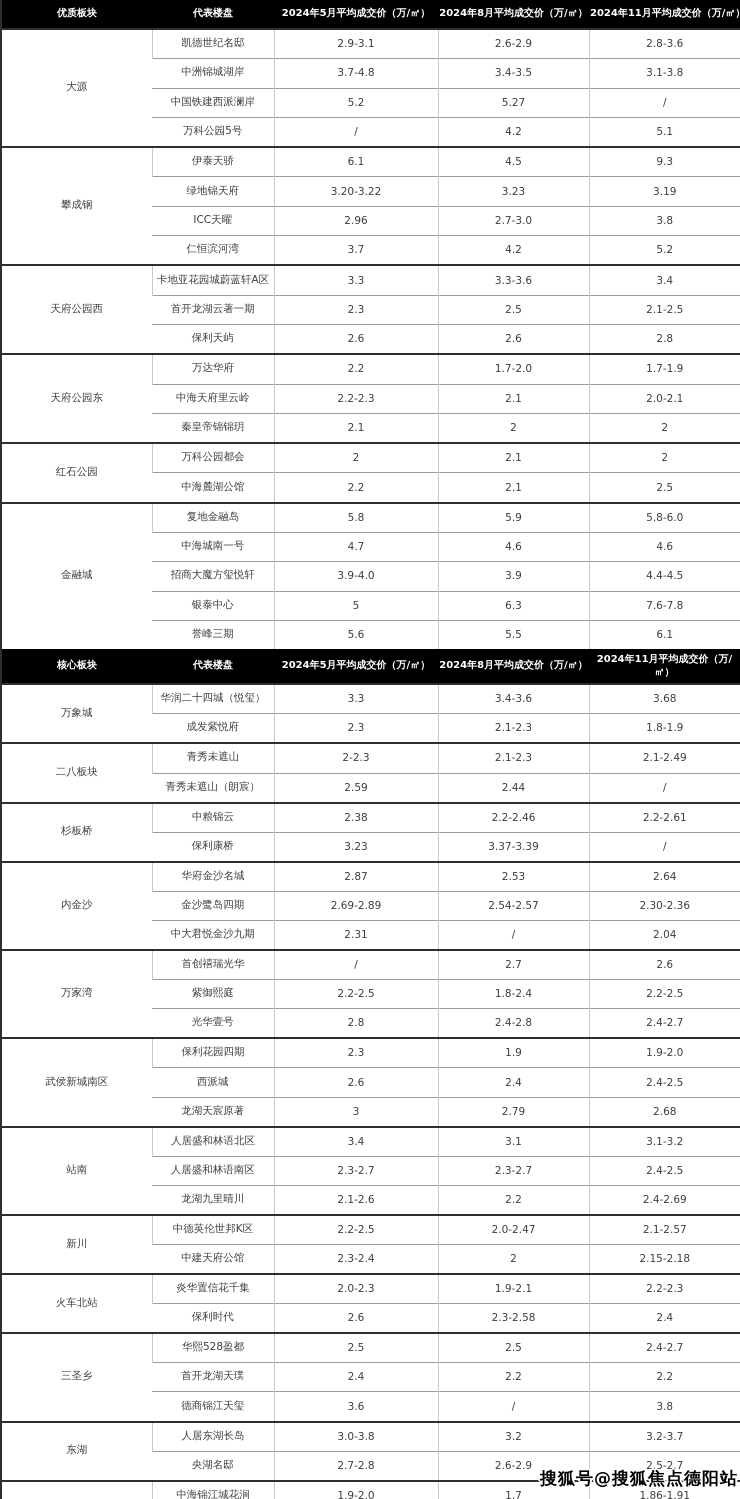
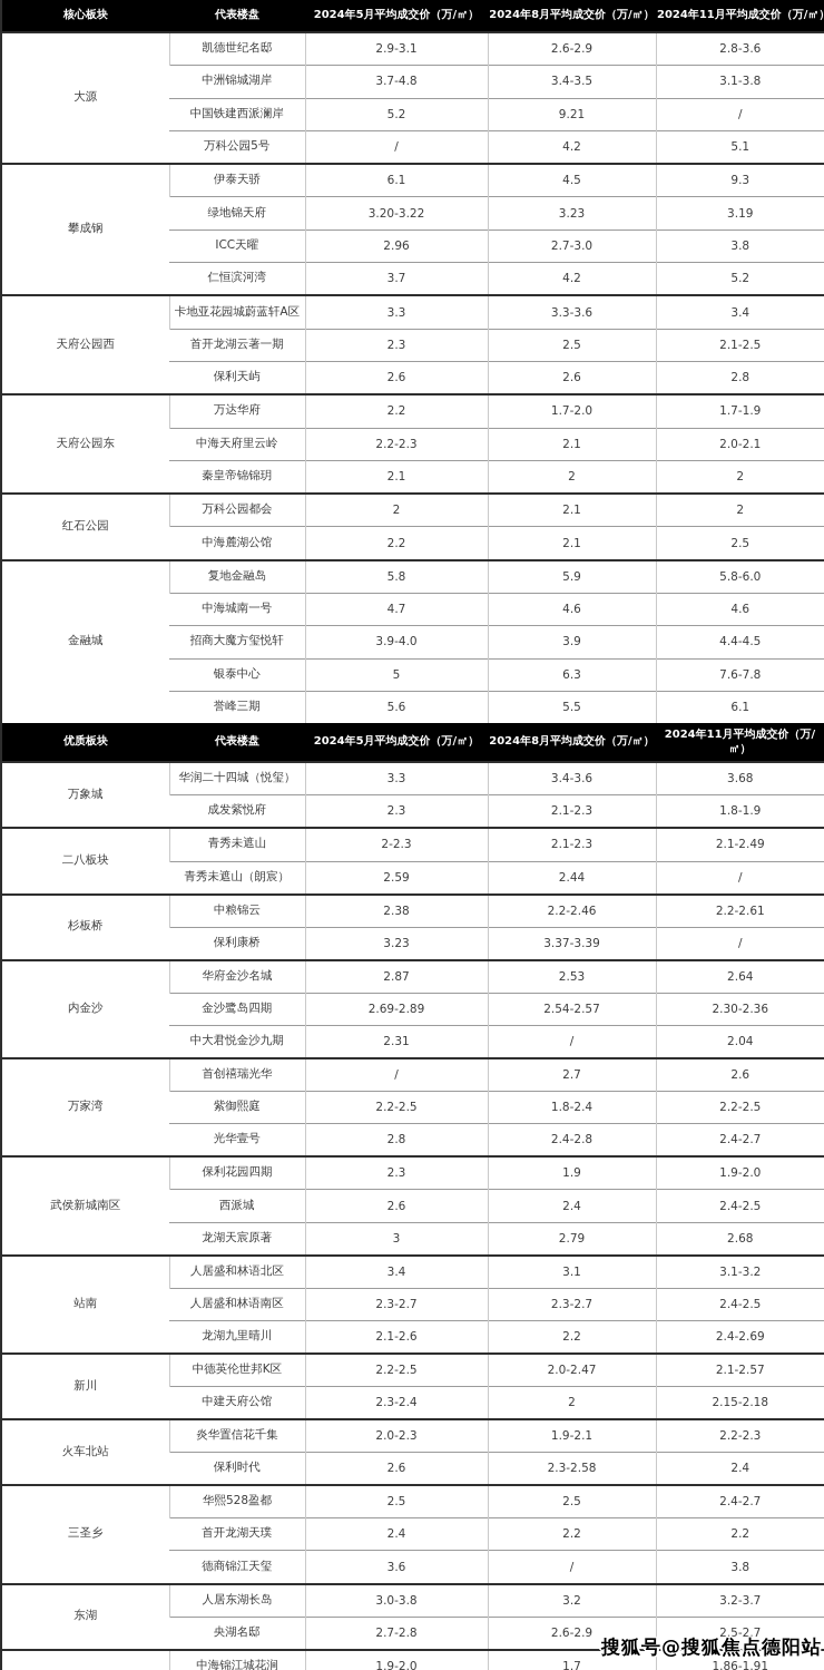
- 优质板块	代表楼盘	2024年5月平均成交价（万/㎡）	2024年8月平均成交价（万/㎡）	2024年11月平均成交价（万/㎡
+ 核心板块	代表楼盘	2024年5月平均成交价（万/㎡）	2024年8月平均成交价（万/㎡）	2024年11月平均成交价（万/㎡
  大源	凯德世纪名邸	2.9-3.1	2.6-2.9	2.8-3.6
  中洲锦城湖岸	3.7-4.8	3.4-3.5	3.1-3.8
- 中国铁建西派澜岸	5.2	5.27	/
+ 中国铁建西派澜岸	5.2	9.21	/
  万科公园5号	/	4.2	5.1
  攀成钢	伊泰天骄	6.1	4.5	9.3
  绿地锦天府	3.20-3.22	3.23	3.19
  ICC天曜	2.96	2.7-3.0	3.8
  仁恒滨河湾	3.7	4.2	5.2
  天府公园西	卡地亚花园城蔚蓝轩A区	3.3	3.3-3.6	3.4
  首开龙湖云著一期	2.3	2.5	2.1-2.5
  保利天屿	2.6	2.6	2.8
  天府公园东	万达华府	2.2	1.7-2.0	1.7-1.9
  中海天府里云岭	2.2-2.3	2.1	2.0-2.1
  秦皇帝锦锦玥	2.1	2	2
  红石公园	万科公园都会	2	2.1	2
  中海麓湖公馆	2.2	2.1	2.5
  金融城	复地金融岛	5.8	5.9	5.8-6.0
  中海城南一号	4.7	4.6	4.6
  招商大魔方玺悦轩	3.9-4.0	3.9	4.4-4.5
  银泰中心	5	6.3	7.6-7.8
  誉峰三期	5.6	5.5	6.1
- 核心板块	代表楼盘	2024年5月平均成交价（万/㎡）	2024年8月平均成交价（万/㎡）	2024年11月平均成交价（万/㎡）
+ 优质板块	代表楼盘	2024年5月平均成交价（万/㎡）	2024年8月平均成交价（万/㎡）	2024年11月平均成交价（万/㎡）
  万象城	华润二十四城（悦玺）	3.3	3.4-3.6	3.68
  成发紫悦府	2.3	2.1-2.3	1.8-1.9
  二八板块	青秀未遮山	2-2.3	2.1-2.3	2.1-2.49
  青秀未遮山（朗宸）	2.59	2.44	/
  杉板桥	中粮锦云	2.38	2.2-2.46	2.2-2.61
  保利康桥	3.23	3.37-3.39	/
  内金沙	华府金沙名城	2.87	2.53	2.64
  金沙鹭岛四期	2.69-2.89	2.54-2.57	2.30-2.36
  中大君悦金沙九期	2.31	/	2.04
  万家湾	首创禧瑞光华	/	2.7	2.6
  紫御熙庭	2.2-2.5	1.8-2.4	2.2-2.5
  光华壹号	2.8	2.4-2.8	2.4-2.7
  武侯新城南区	保利花园四期	2.3	1.9	1.9-2.0
  西派城	2.6	2.4	2.4-2.5
  龙湖天宸原著	3	2.79	2.68
  站南	人居盛和林语北区	3.4	3.1	3.1-3.2
  人居盛和林语南区	2.3-2.7	2.3-2.7	2.4-2.5
  龙湖九里晴川	2.1-2.6	2.2	2.4-2.69
  新川	中德英伦世邦K区	2.2-2.5	2.0-2.47	2.1-2.57
  中建天府公馆	2.3-2.4	2	2.15-2.18
  火车北站	炎华置信花千集	2.0-2.3	1.9-2.1	2.2-2.3
  保利时代	2.6	2.3-2.58	2.4
  三圣乡	华熙528盈都	2.5	2.5	2.4-2.7
  首开龙湖天璞	2.4	2.2	2.2
  德商锦江天玺	3.6	/	3.8
  东湖	人居东湖长岛	3.0-3.8	3.2	3.2-3.7
  央湖名邸	2.7-2.8	2.6-2.9	2.5-2.7
  	中海锦江城花涧	1.9-2.0	1.7	1.86-1.91
  搜狐号@搜狐焦点德阳站
